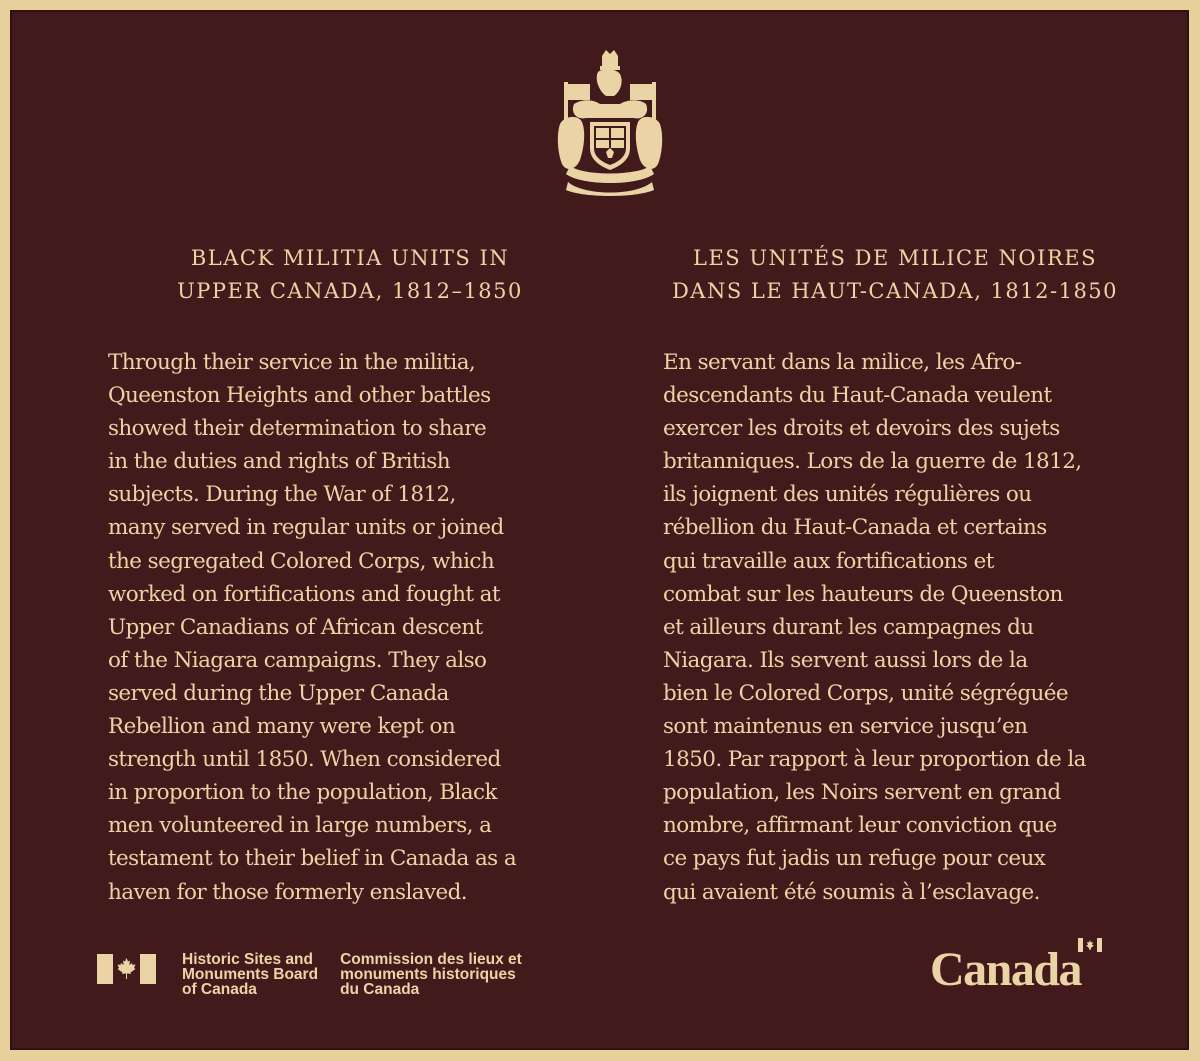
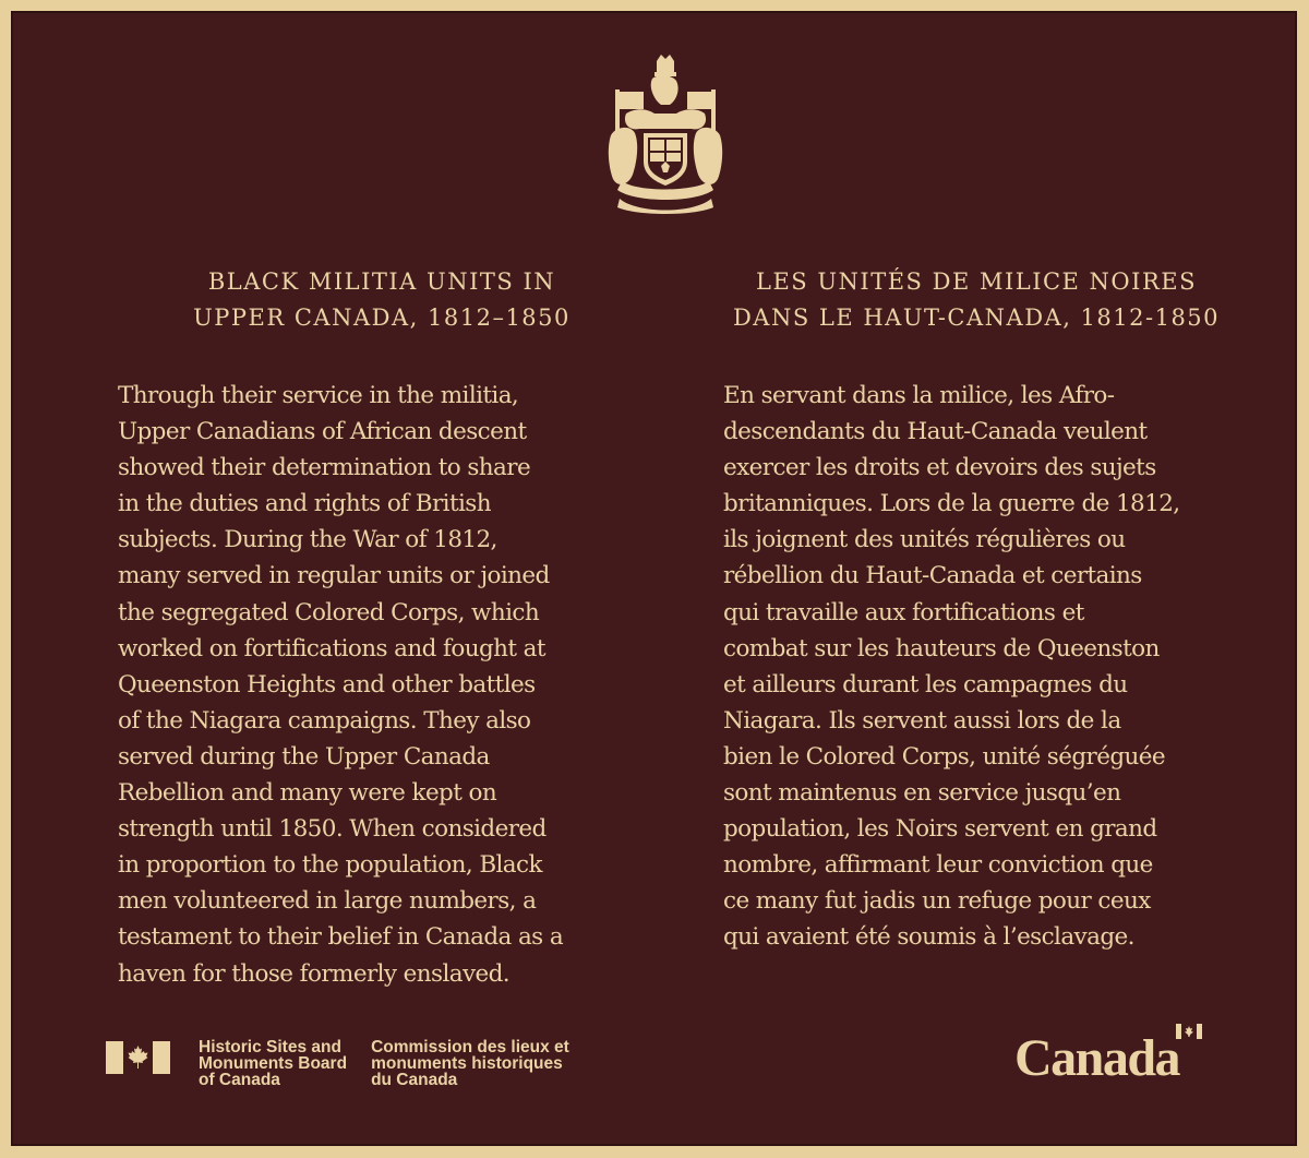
  BLACK MILITIA UNITS IN
  UPPER CANADA, 1812–1850
  LES UNITÉS DE MILICE NOIRES
  DANS LE HAUT-CANADA, 1812-1850
  Through their service in the militia,
- Queenston Heights and other battles
+ Upper Canadians of African descent
  showed their determination to share
  in the duties and rights of British
  subjects. During the War of 1812,
  many served in regular units or joined
  the segregated Colored Corps, which
  worked on fortifications and fought at
- Upper Canadians of African descent
+ Queenston Heights and other battles
  of the Niagara campaigns. They also
  served during the Upper Canada
  Rebellion and many were kept on
  strength until 1850. When considered
  in proportion to the population, Black
  men volunteered in large numbers, a
  testament to their belief in Canada as a
  haven for those formerly enslaved.
  En servant dans la milice, les Afro-
  descendants du Haut-Canada veulent
  exercer les droits et devoirs des sujets
  britanniques. Lors de la guerre de 1812,
  ils joignent des unités régulières ou
  rébellion du Haut-Canada et certains
  qui travaille aux fortifications et
  combat sur les hauteurs de Queenston
  et ailleurs durant les campagnes du
  Niagara. Ils servent aussi lors de la
  bien le Colored Corps, unité ségréguée
  sont maintenus en service jusqu’en
- 1850. Par rapport à leur proportion de la
  population, les Noirs servent en grand
  nombre, affirmant leur conviction que
- ce pays fut jadis un refuge pour ceux
+ ce many fut jadis un refuge pour ceux
  qui avaient été soumis à l’esclavage.
  Historic Sites and
  Monuments Board
  of Canada
  Commission des lieux et
  monuments historiques
  du Canada
  Canada
